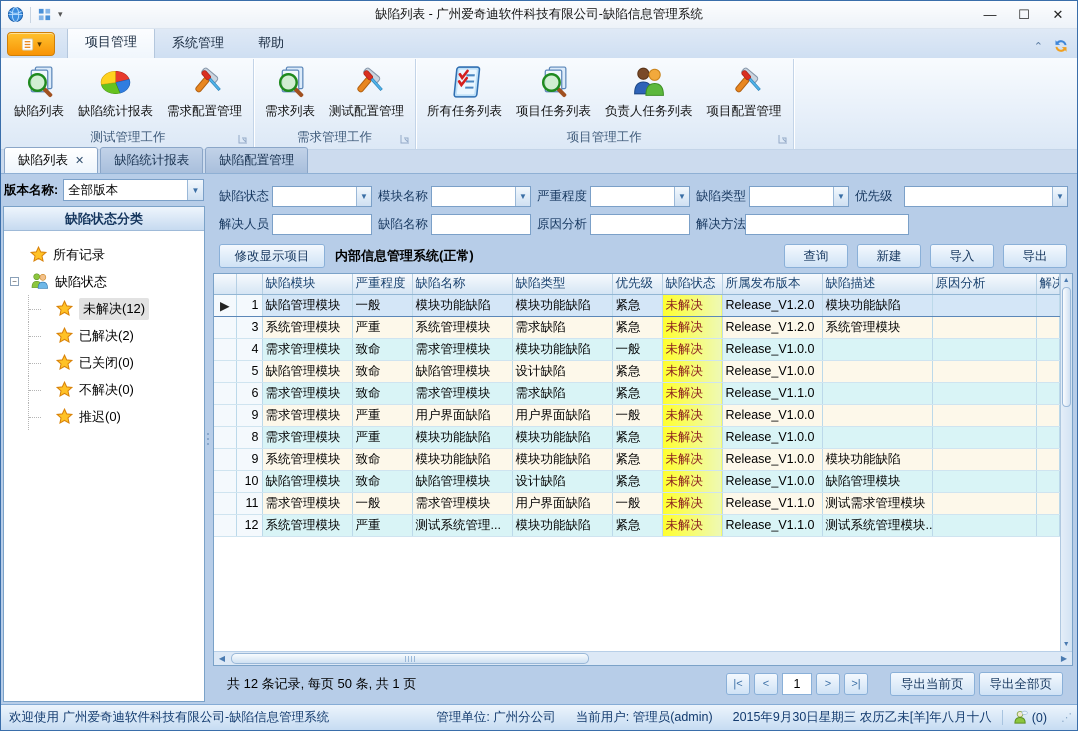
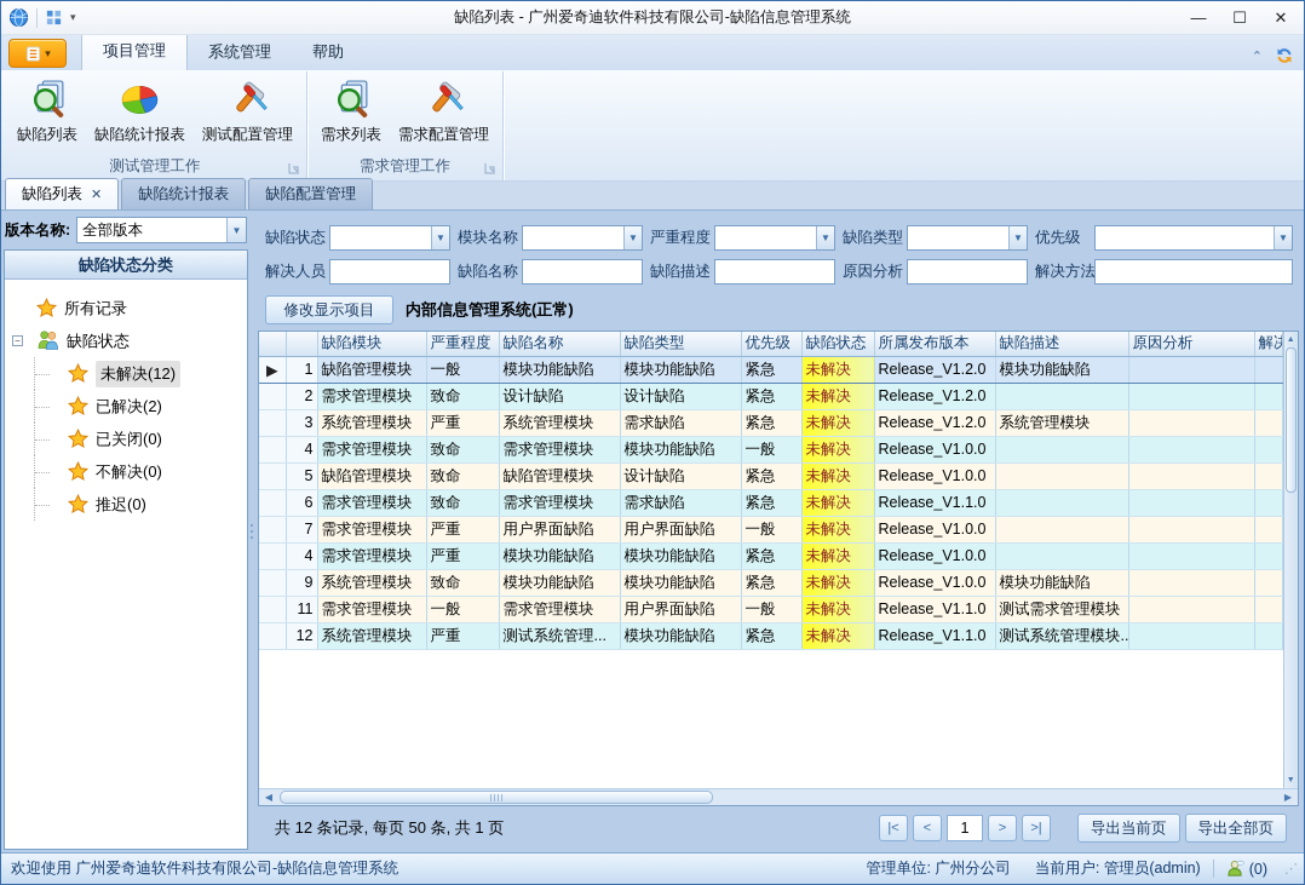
  ▾
  缺陷列表 - 广州爱奇迪软件科技有限公司-缺陷信息管理系统
  —
  ☐
  ✕
  ▾
  项目管理
  系统管理
  帮助
  ⌃
  缺陷列表
  缺陷统计报表
- 需求配置管理
+ 测试配置管理
  测试管理工作
  需求列表
- 测试配置管理
+ 需求配置管理
  需求管理工作
- 所有任务列表
- 项目任务列表
- 负责人任务列表
- 项目配置管理
- 项目管理工作
  缺陷列表
  ✕
  缺陷统计报表
  缺陷配置管理
  版本名称:
  全部版本
  ▼
  缺陷状态分类
  所有记录
  −
  缺陷状态
  未解决(12)
  已解决(2)
  已关闭(0)
  不解决(0)
  推迟(0)
  缺陷状态
  ▼
  模块名称
  ▼
  严重程度
  ▼
  缺陷类型
  ▼
  优先级
  ▼
  解决人员
  缺陷名称
+ 缺陷描述
  原因分析
  解决方法
  修改显示项目
  内部信息管理系统(正常)
- 查询
- 新建
- 导入
- 导出
  		缺陷模块	严重程度	缺陷名称	缺陷类型	优先级	缺陷状态	所属发布版本	缺陷描述	原因分析	解决
  ▶	1	缺陷管理模块	一般	模块功能缺陷	模块功能缺陷	紧急	未解决	Release_V1.2.0	模块功能缺陷
+ 	2	需求管理模块	致命	设计缺陷	设计缺陷	紧急	未解决	Release_V1.2.0
  	3	系统管理模块	严重	系统管理模块	需求缺陷	紧急	未解决	Release_V1.2.0	系统管理模块
  	4	需求管理模块	致命	需求管理模块	模块功能缺陷	一般	未解决	Release_V1.0.0
  	5	缺陷管理模块	致命	缺陷管理模块	设计缺陷	紧急	未解决	Release_V1.0.0
  	6	需求管理模块	致命	需求管理模块	需求缺陷	紧急	未解决	Release_V1.1.0
- 	9	需求管理模块	严重	用户界面缺陷	用户界面缺陷	一般	未解决	Release_V1.0.0
+ 	7	需求管理模块	严重	用户界面缺陷	用户界面缺陷	一般	未解决	Release_V1.0.0
- 	8	需求管理模块	严重	模块功能缺陷	模块功能缺陷	紧急	未解决	Release_V1.0.0
+ 	4	需求管理模块	严重	模块功能缺陷	模块功能缺陷	紧急	未解决	Release_V1.0.0
  	9	系统管理模块	致命	模块功能缺陷	模块功能缺陷	紧急	未解决	Release_V1.0.0	模块功能缺陷
- 	10	缺陷管理模块	致命	缺陷管理模块	设计缺陷	紧急	未解决	Release_V1.0.0	缺陷管理模块
  	11	需求管理模块	一般	需求管理模块	用户界面缺陷	一般	未解决	Release_V1.1.0	测试需求管理模块
  	12	系统管理模块	严重	测试系统管理...	模块功能缺陷	紧急	未解决	Release_V1.1.0	测试系统管理模块..
  ◀
  ▶
  共 12 条记录, 每页 50 条, 共 1 页
  |<
  <
  1
  >
  >|
  导出当前页
  导出全部页
  欢迎使用 广州爱奇迪软件科技有限公司-缺陷信息管理系统
  管理单位: 广州分公司
  当前用户: 管理员(admin)
- 2015年9月30日星期三 农历乙未[羊]年八月十八
  (0)
  ⋰
